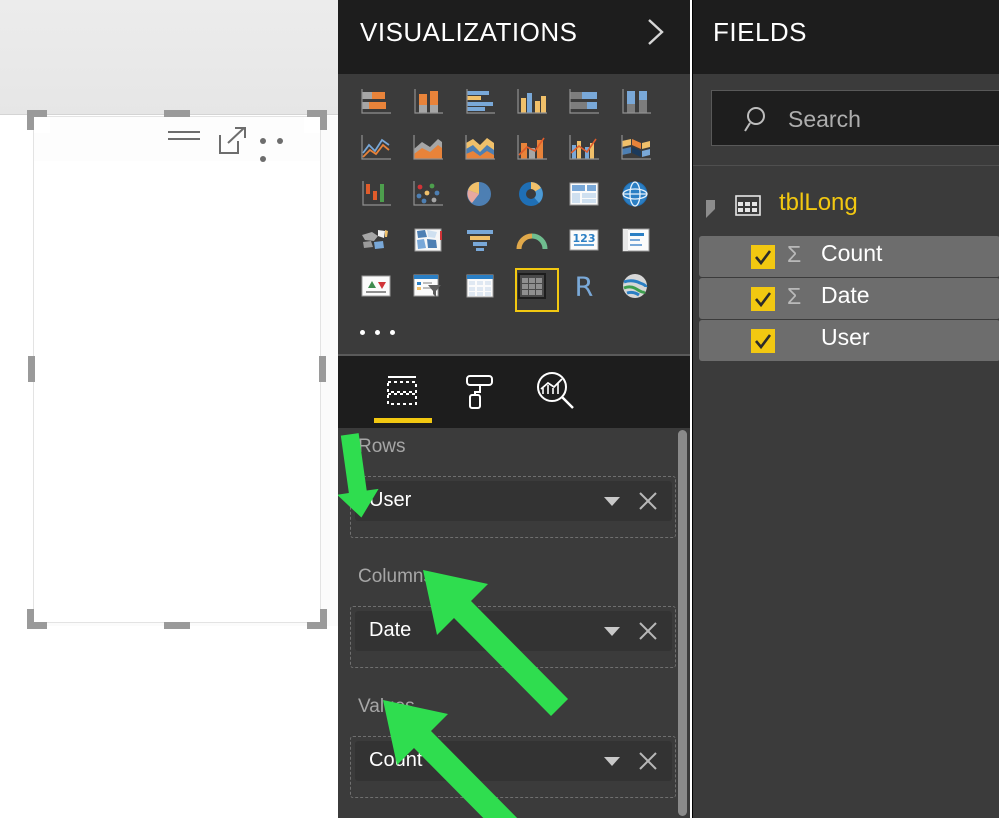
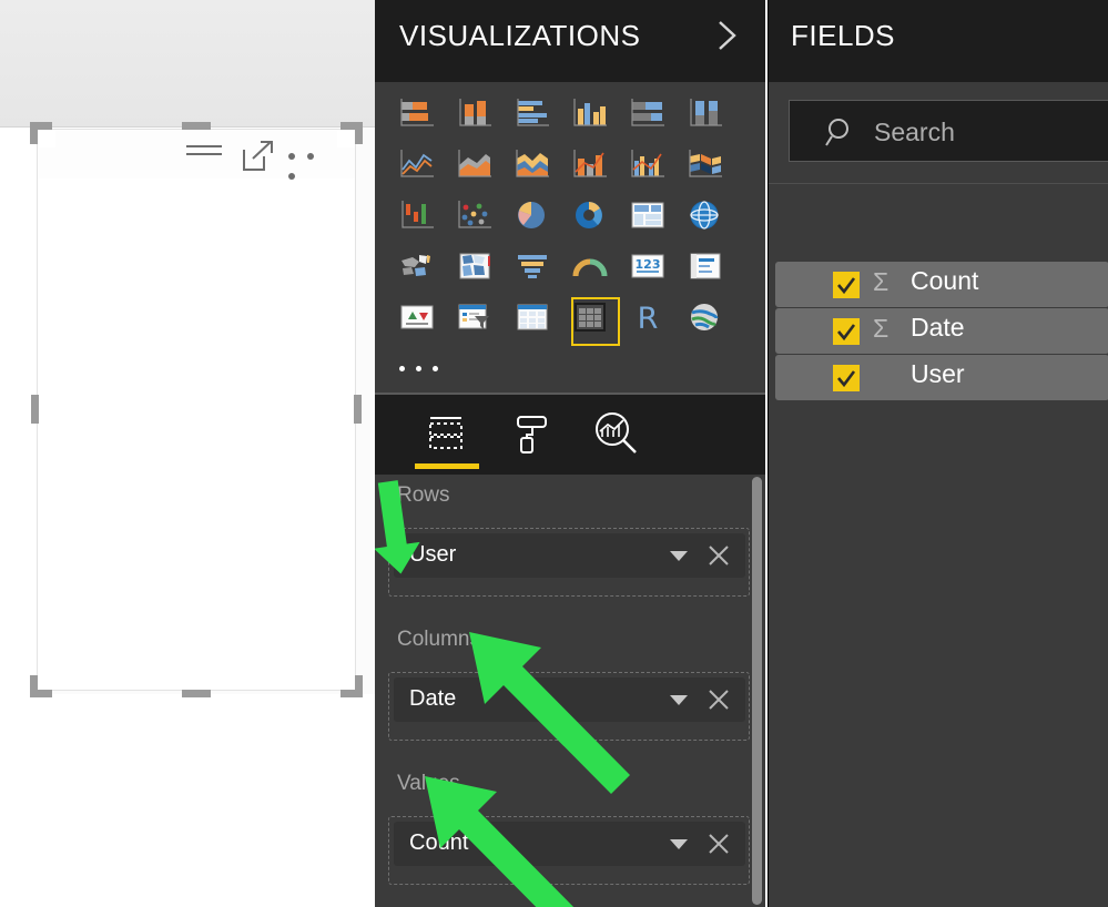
  VISUALIZATIONS
  123
  R
  Rows
  User
  Column
  Date
  Cont
  FIELDS
  Search
- tblLong
  Σ
  Count
  Σ
  Date
  User
